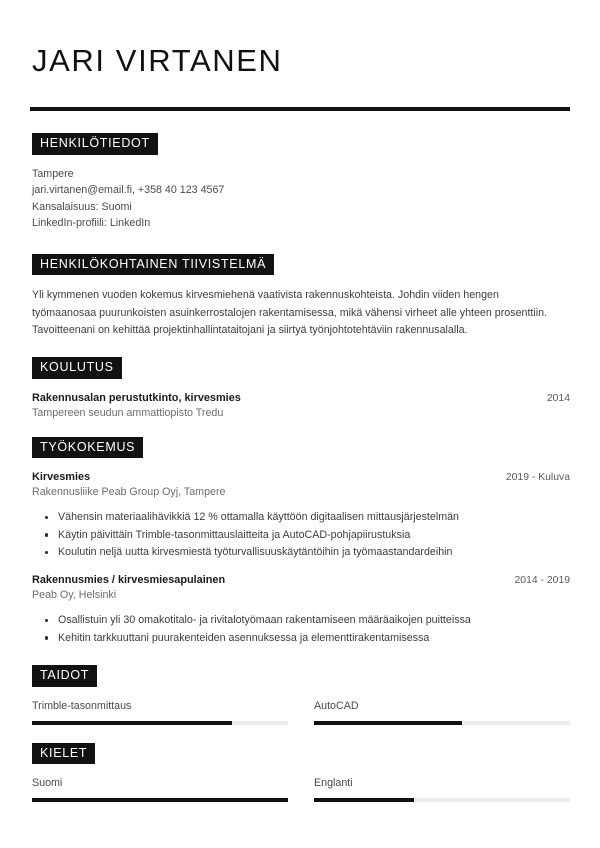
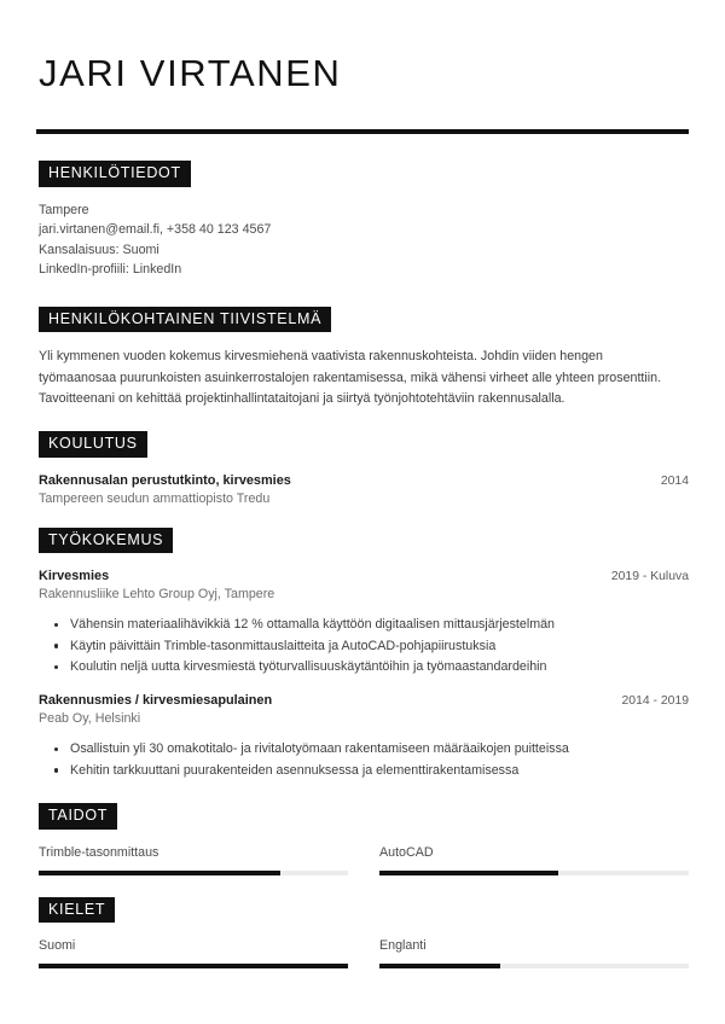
  JARI VIRTANEN
  HENKILÖTIEDOT
  Tampere
  jari.virtanen@email.fi, +358 40 123 4567
  Kansalaisuus: Suomi
  LinkedIn-profiili: LinkedIn
  HENKILÖKOHTAINEN TIIVISTELMÄ
  Yli kymmenen vuoden kokemus kirvesmiehenä vaativista rakennuskohteista. Johdin viiden hengen työmaanosaa puurunkoisten asuinkerrostalojen rakentamisessa, mikä vähensi virheet alle yhteen prosenttiin. Tavoitteenani on kehittää projektinhallintataitojani ja siirtyä työnjohtotehtäviin rakennusalalla.
  KOULUTUS
  Rakennusalan perustutkinto, kirvesmies
  2014
  Tampereen seudun ammattiopisto Tredu
  TYÖKOKEMUS
  Kirvesmies
  2019 - Kuluva
- Rakennusliike Peab Group Oyj, Tampere
+ Rakennusliike Lehto Group Oyj, Tampere
  Vähensin materiaalihävikkiä 12 % ottamalla käyttöön digitaalisen mittausjärjestelmän
  Käytin päivittäin Trimble-tasonmittauslaitteita ja AutoCAD-pohjapiirustuksia
  Koulutin neljä uutta kirvesmiestä työturvallisuuskäytäntöihin ja työmaastandardeihin
  Rakennusmies / kirvesmiesapulainen
  2014 - 2019
  Peab Oy, Helsinki
  Osallistuin yli 30 omakotitalo- ja rivitalotyömaan rakentamiseen määräaikojen puitteissa
  Kehitin tarkkuuttani puurakenteiden asennuksessa ja elementtirakentamisessa
  TAIDOT
  Trimble-tasonmittaus
  AutoCAD
  KIELET
  Suomi
  Englanti
